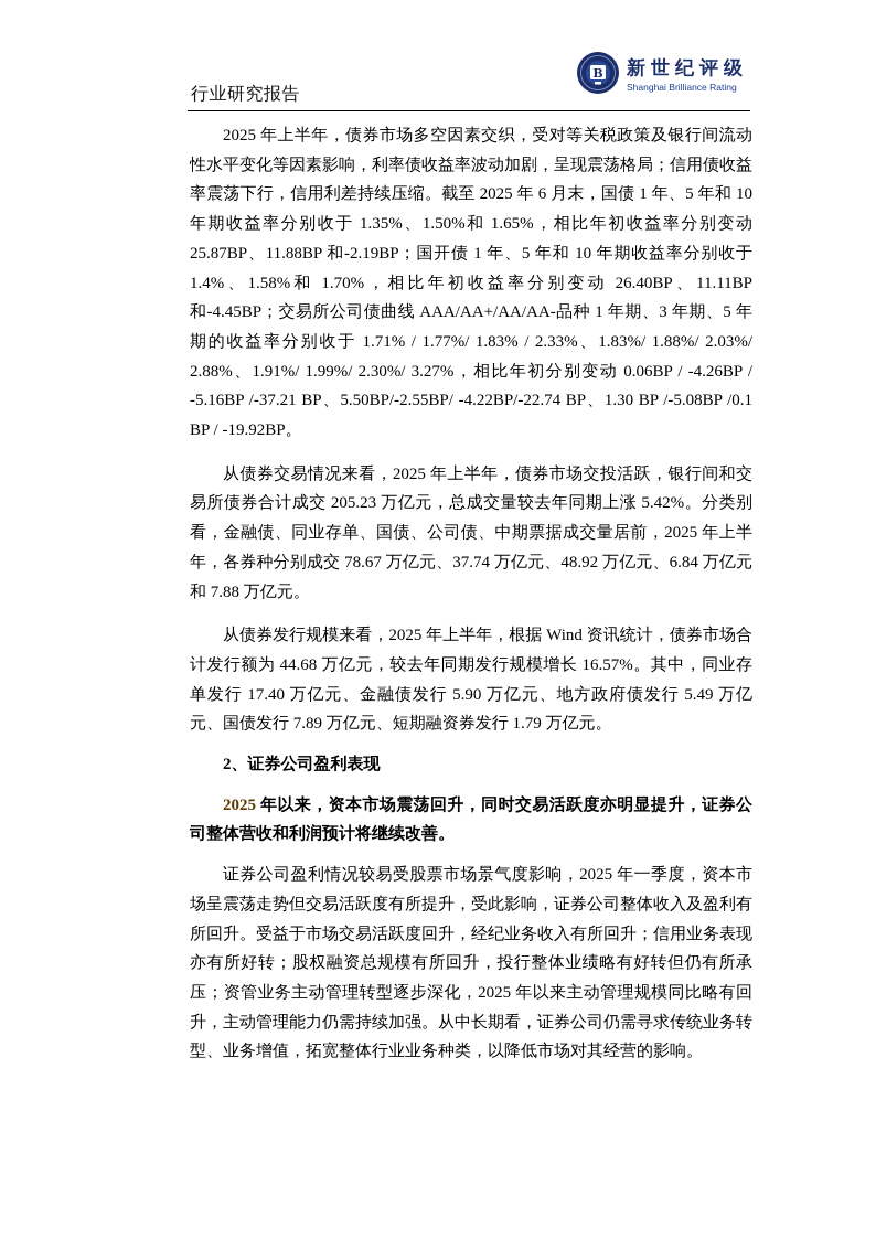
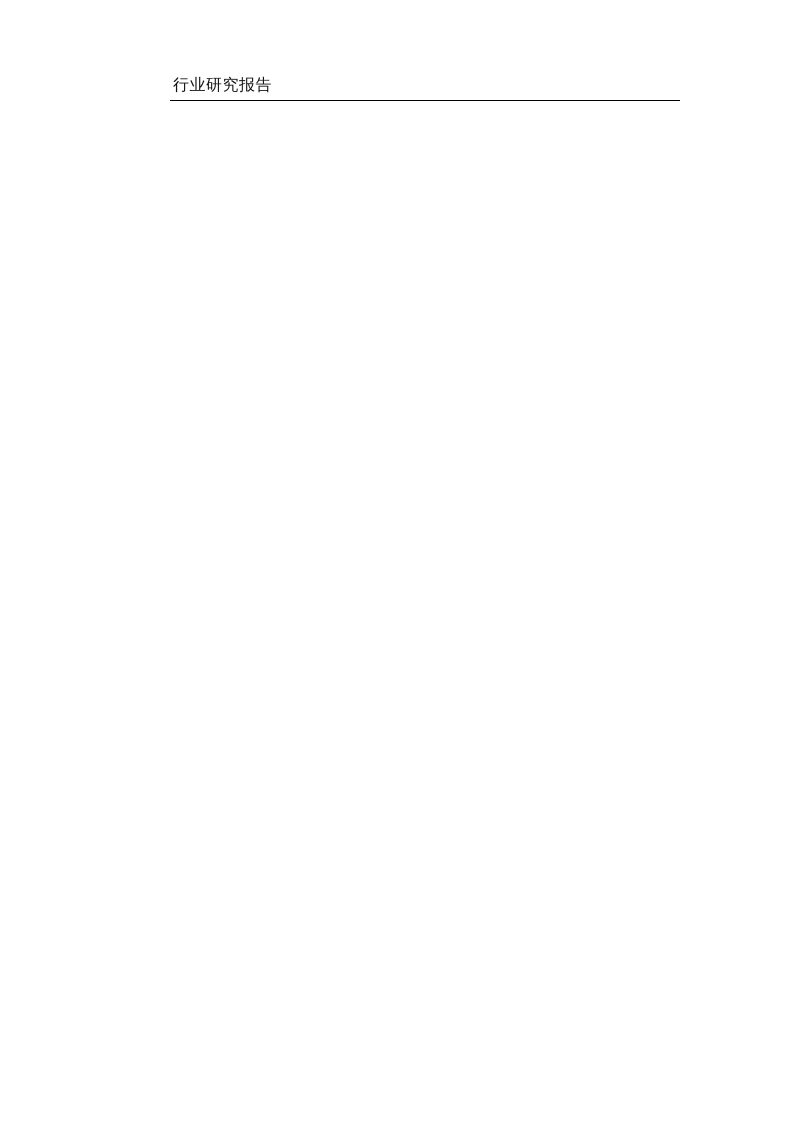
  行业研究报告
- B
- 新世纪评级
- Shanghai Brilliance Rating
- 2025 年上半年，债券市场多空因素交织，受对等关税政策及银行间流动性水平变化等因素影响，利率债收益率波动加剧，呈现震荡格局；信用债收益率震荡下行，信用利差持续压缩。截至 2025 年 6 月末，国债 1 年、5 年和 10 年期收益率分别收于 1.35%、1.50%和 1.65%，相比年初收益率分别变动 25.87BP、11.88BP 和-2.19BP；国开债 1 年、5 年和 10 年期收益率分别收于 1.4%、1.58%和 1.70%，相比年初收益率分别变动 26.40BP、11.11BP 和-4.45BP；交易所公司债曲线 AAA/AA+/AA/AA-品种 1 年期、3 年期、5 年期的收益率分别收于 1.71% / 1.77%/ 1.83% / 2.33%、1.83%/ 1.88%/ 2.03%/ 2.88%、1.91%/ 1.99%/ 2.30%/ 3.27%，相比年初分别变动 0.06BP / -4.26BP / -5.16BP /-37.21 BP、5.50BP/-2.55BP/ -4.22BP/-22.74 BP、1.30 BP /-5.08BP /0.1 BP / -19.92BP。
- 从债券交易情况来看，2025 年上半年，债券市场交投活跃，银行间和交易所债券合计成交 205.23 万亿元，总成交量较去年同期上涨 5.42%。分类别看，金融债、同业存单、国债、公司债、中期票据成交量居前，2025 年上半年，各券种分别成交 78.67 万亿元、37.74 万亿元、48.92 万亿元、6.84 万亿元和 7.88 万亿元。
- 从债券发行规模来看，2025 年上半年，根据 Wind 资讯统计，债券市场合计发行额为 44.68 万亿元，较去年同期发行规模增长 16.57%。其中，同业存单发行 17.40 万亿元、金融债发行 5.90 万亿元、地方政府债发行 5.49 万亿元、国债发行 7.89 万亿元、短期融资券发行 1.79 万亿元。
- 2、证券公司盈利表现
- 2025 年以来，资本市场震荡回升，同时交易活跃度亦明显提升，证券公司整体营收和利润预计将继续改善。
- 证券公司盈利情况较易受股票市场景气度影响，2025 年一季度，资本市场呈震荡走势但交易活跃度有所提升，受此影响，证券公司整体收入及盈利有所回升。受益于市场交易活跃度回升，经纪业务收入有所回升；信用业务表现亦有所好转；股权融资总规模有所回升，投行整体业绩略有好转但仍有所承压；资管业务主动管理转型逐步深化，2025 年以来主动管理规模同比略有回升，主动管理能力仍需持续加强。从中长期看，证券公司仍需寻求传统业务转型、业务增值，拓宽整体行业业务种类，以降低市场对其经营的影响。
